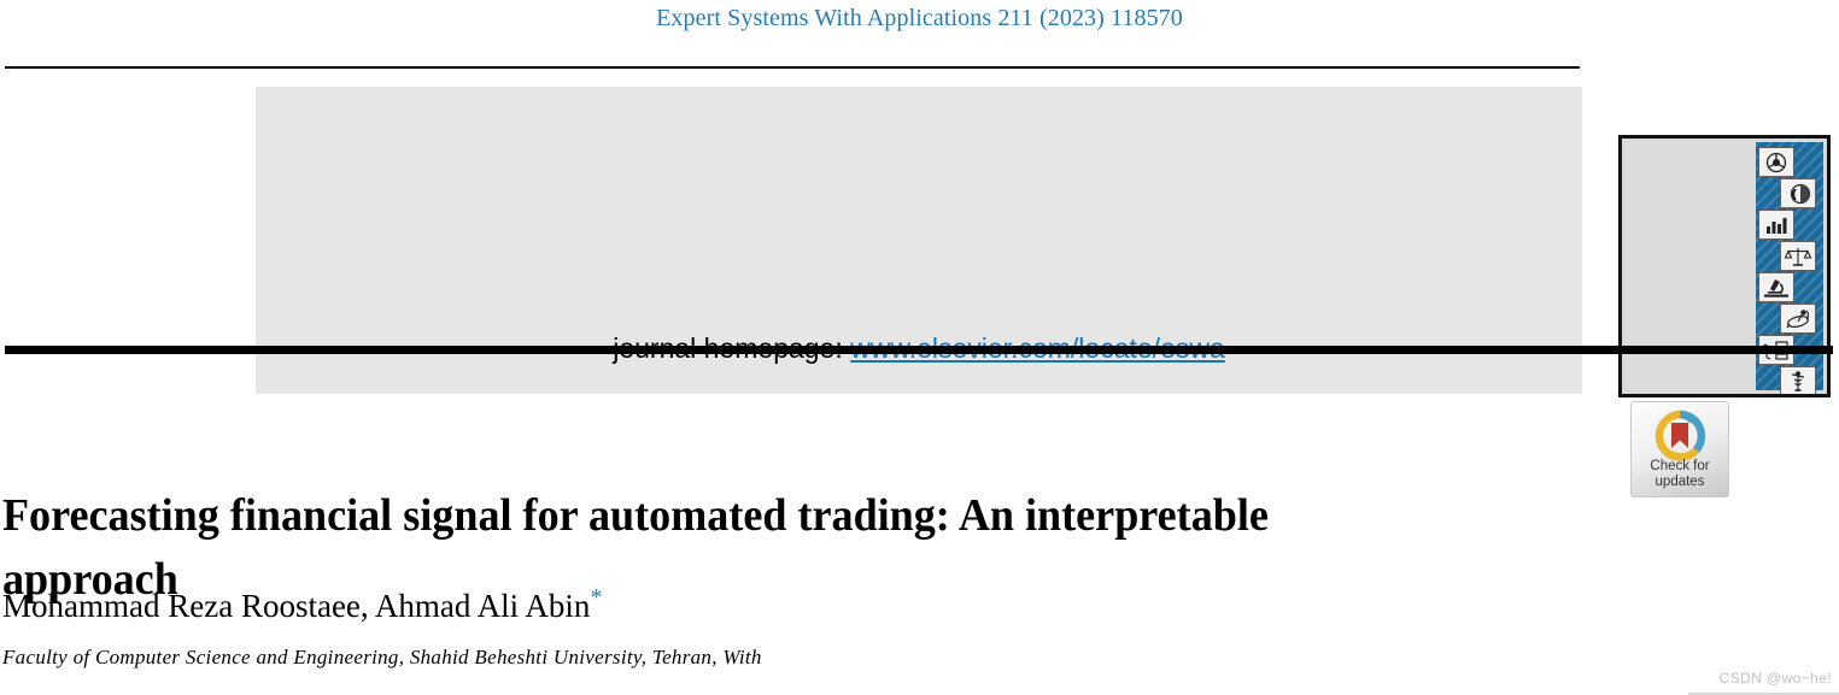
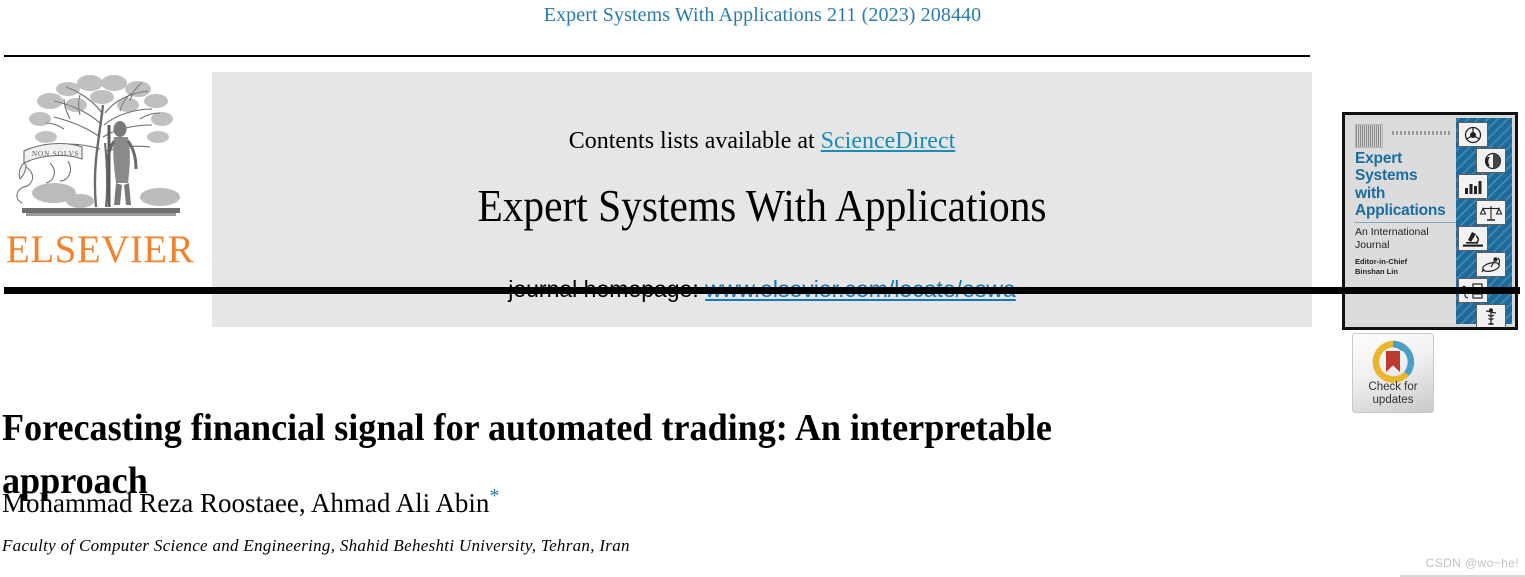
- Expert Systems With Applications 211 (2023) 118570
+ Expert Systems With Applications 211 (2023) 208440
+ NON SOLVS
+ ELSEVIER
+ Contents lists available at ScienceDirect
+ Expert Systems With Applications
+ Expert
+ Systems
+ with
+ Applications
+ An International
+ Journal
+ Editor-in-Chief
+ Binshan Lin
  Forecasting financial signal for automated trading: An interpretable approach
  Mohammad Reza Roostaee, Ahmad Ali Abin*
- Faculty of Computer Science and Engineering, Shahid Beheshti University, Tehran, With
+ Faculty of Computer Science and Engineering, Shahid Beheshti University, Tehran, Iran
  Check for
  updates
  CSDN @wo~he!
